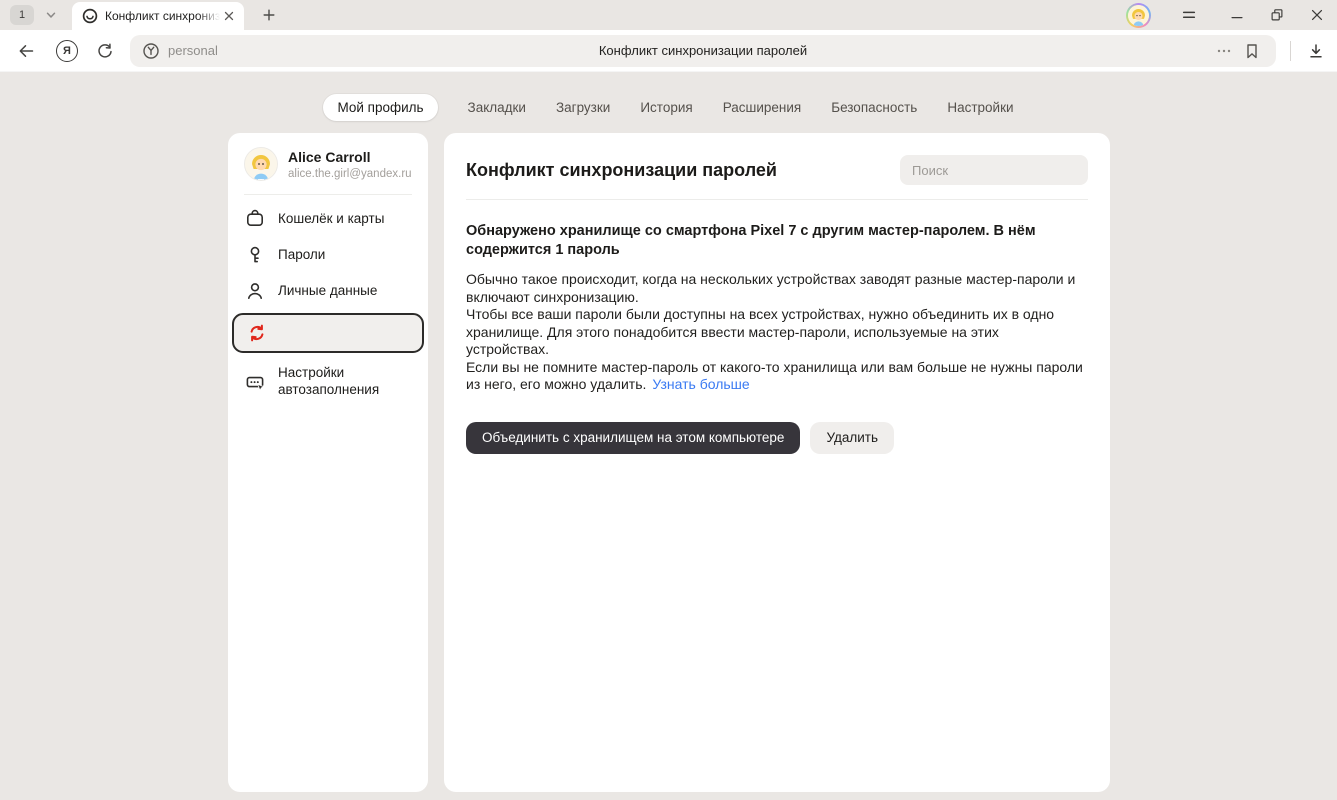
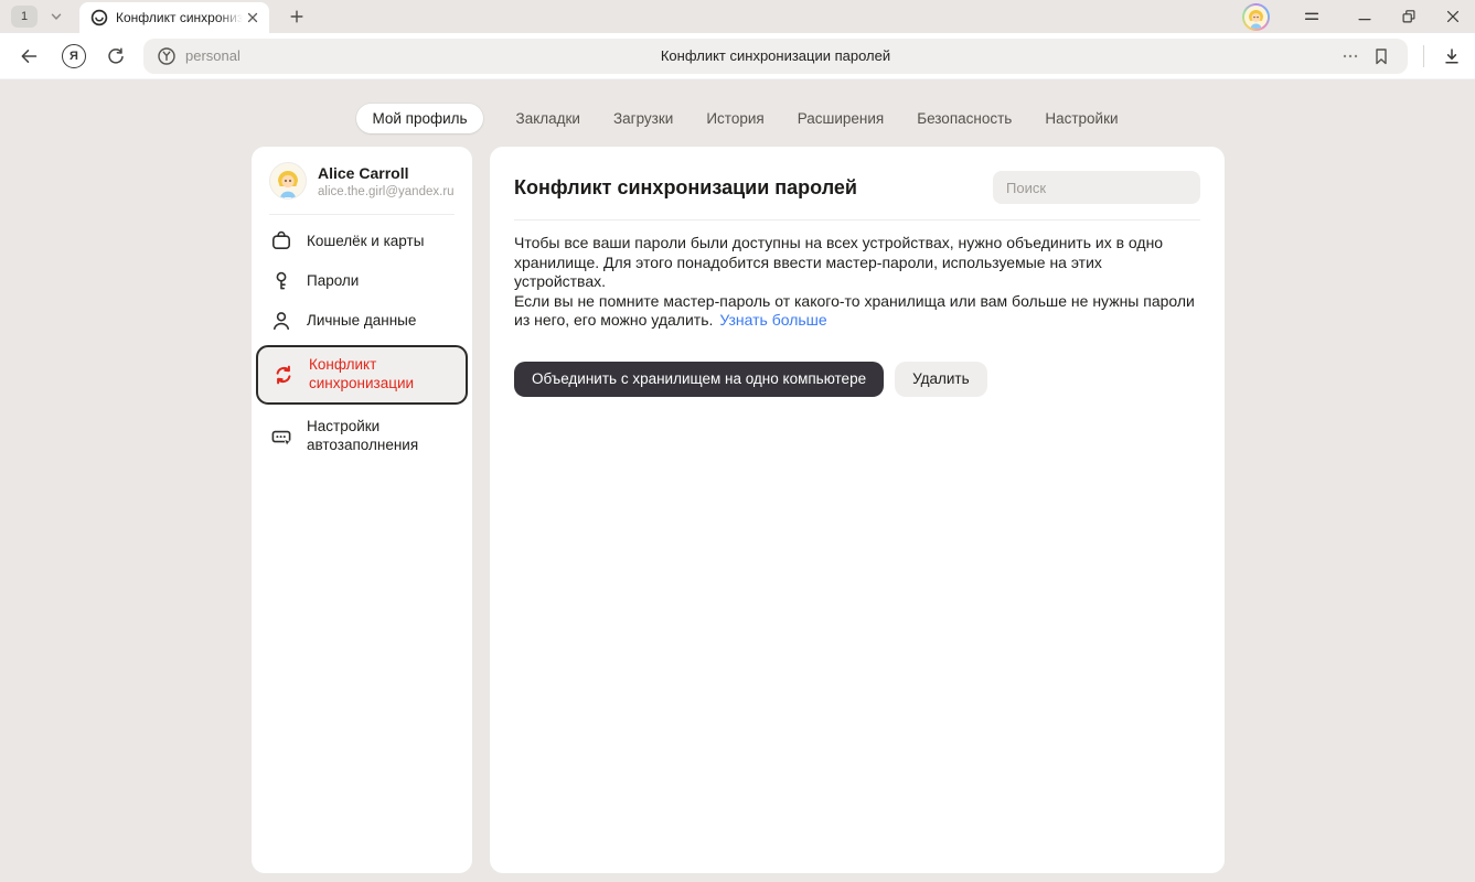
  1
  Конфликт синхр
  Я
  personal
  Конфликт синхронизации паролей
  Мой профиль
  Закладки
  Загрузки
  История
  Расширения
  Безопасность
  Настройки
  Alice Carroll
  alice.the.girl@yandex.ru
  Кошелёк и карты
  Пароли
  Личные данные
+ Конфликт синхронизации
  Настройки автозаполнения
  Конфликт синхронизации паролей
  Поиск
- Обнаружено хранилище со смартфона Pixel 7 с другим мастер-паролем. В нём содержится 1 пароль
- Обычно такое происходит, когда на нескольких устройствах заводят разные мастер-пароли и включают синхронизацию.
  Чтобы все ваши пароли были доступны на всех устройствах, нужно объединить их в одно хранилище. Для этого понадобится ввести мастер-пароли, используемые на этих устройствах.
  Если вы не помните мастер-пароль от какого-то хранилища или вам больше не нужны пароли из него, его можно удалить. Узнать больше
- Объединить с хранилищем на этом компьютере
+ Объединить с хранилищем на одно компьютере
  Удалить
